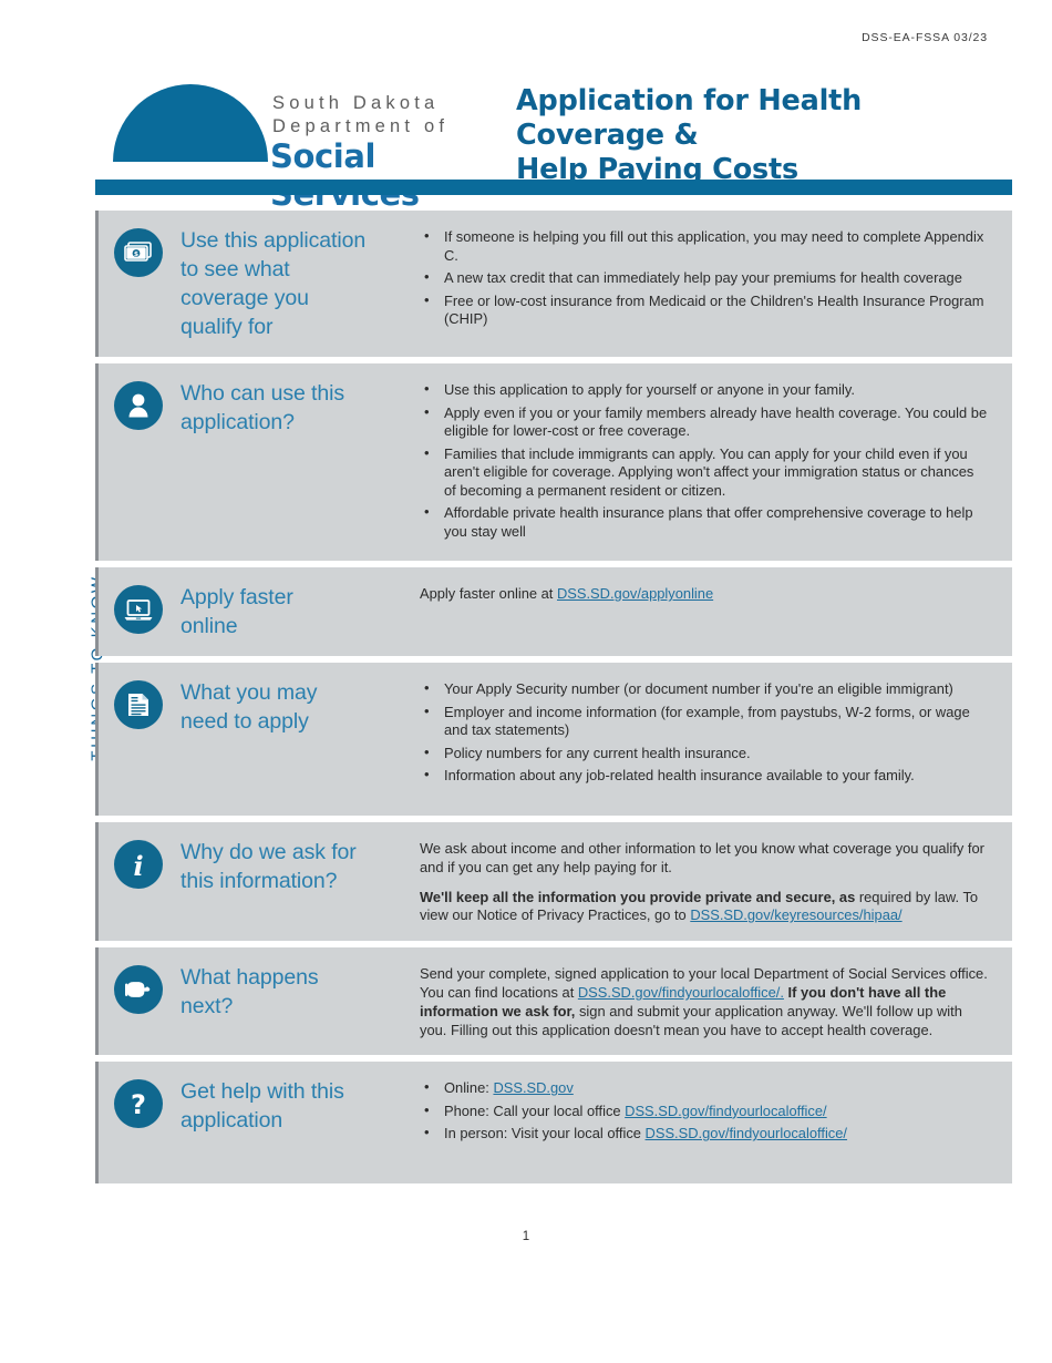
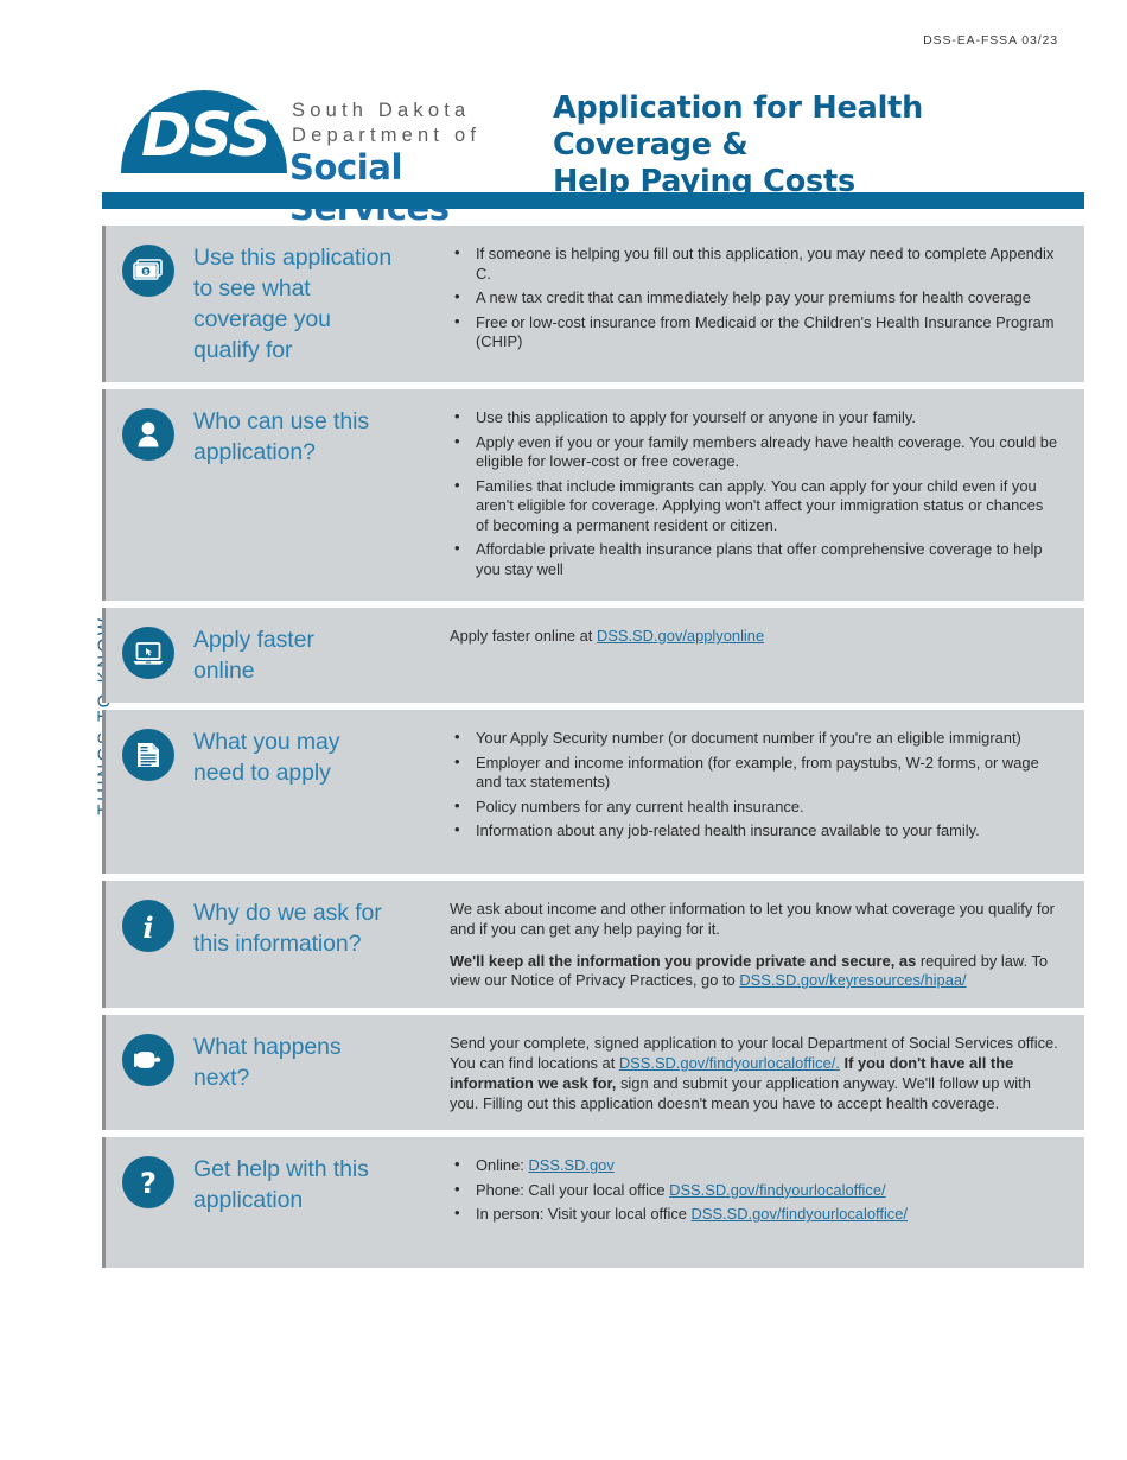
  DSS-EA-FSSA 03/23
+ DSS
  South Dakota
  Department of
  Application for Health Coverage &
  Help Paying Costs
  Use this application
  to see what
  coverage you
  qualify for
  If someone is helping you fill out this application, you may need to complete Appendix C.
  A new tax credit that can immediately help pay your premiums for health coverage
  Free or low-cost insurance from Medicaid or the Children's Health Insurance Program (CHIP)
  Who can use this
  application?
  Use this application to apply for yourself or anyone in your family.
  Apply even if you or your family members already have health coverage. You could be eligible for lower-cost or free coverage.
  Families that include immigrants can apply. You can apply for your child even if you aren't eligible for coverage. Applying won't affect your immigration status or chances of becoming a permanent resident or citizen.
  Affordable private health insurance plans that offer comprehensive coverage to help you stay well
  Apply faster
  online
  Apply faster online at DSS.SD.gov/applyonline
  What you may
  need to apply
  Your Apply Security number (or document number if you're an eligible immigrant)
  Employer and income information (for example, from paystubs, W-2 forms, or wage and tax statements)
  Policy numbers for any current health insurance.
  Information about any job-related health insurance available to your family.
  i
  Why do we ask for
  this information?
  We ask about income and other information to let you know what coverage you qualify for and if you can get any help paying for it.
  We'll keep all the information you provide private and secure, as required by law. To view our Notice of Privacy Practices, go to DSS.SD.gov/keyresources/hipaa/
  What happens
  next?
  Send your complete, signed application to your local Department of Social Services office. You can find locations at DSS.SD.gov/findyourlocaloffice/. If you don't have all the information we ask for, sign and submit your application anyway. We'll follow up with you. Filling out this application doesn't mean you have to accept health coverage.
  ?
  Get help with this
  application
  Online: DSS.SD.gov
  Phone: Call your local office DSS.SD.gov/findyourlocaloffice/
  In person: Visit your local office DSS.SD.gov/findyourlocaloffice/
- 1
